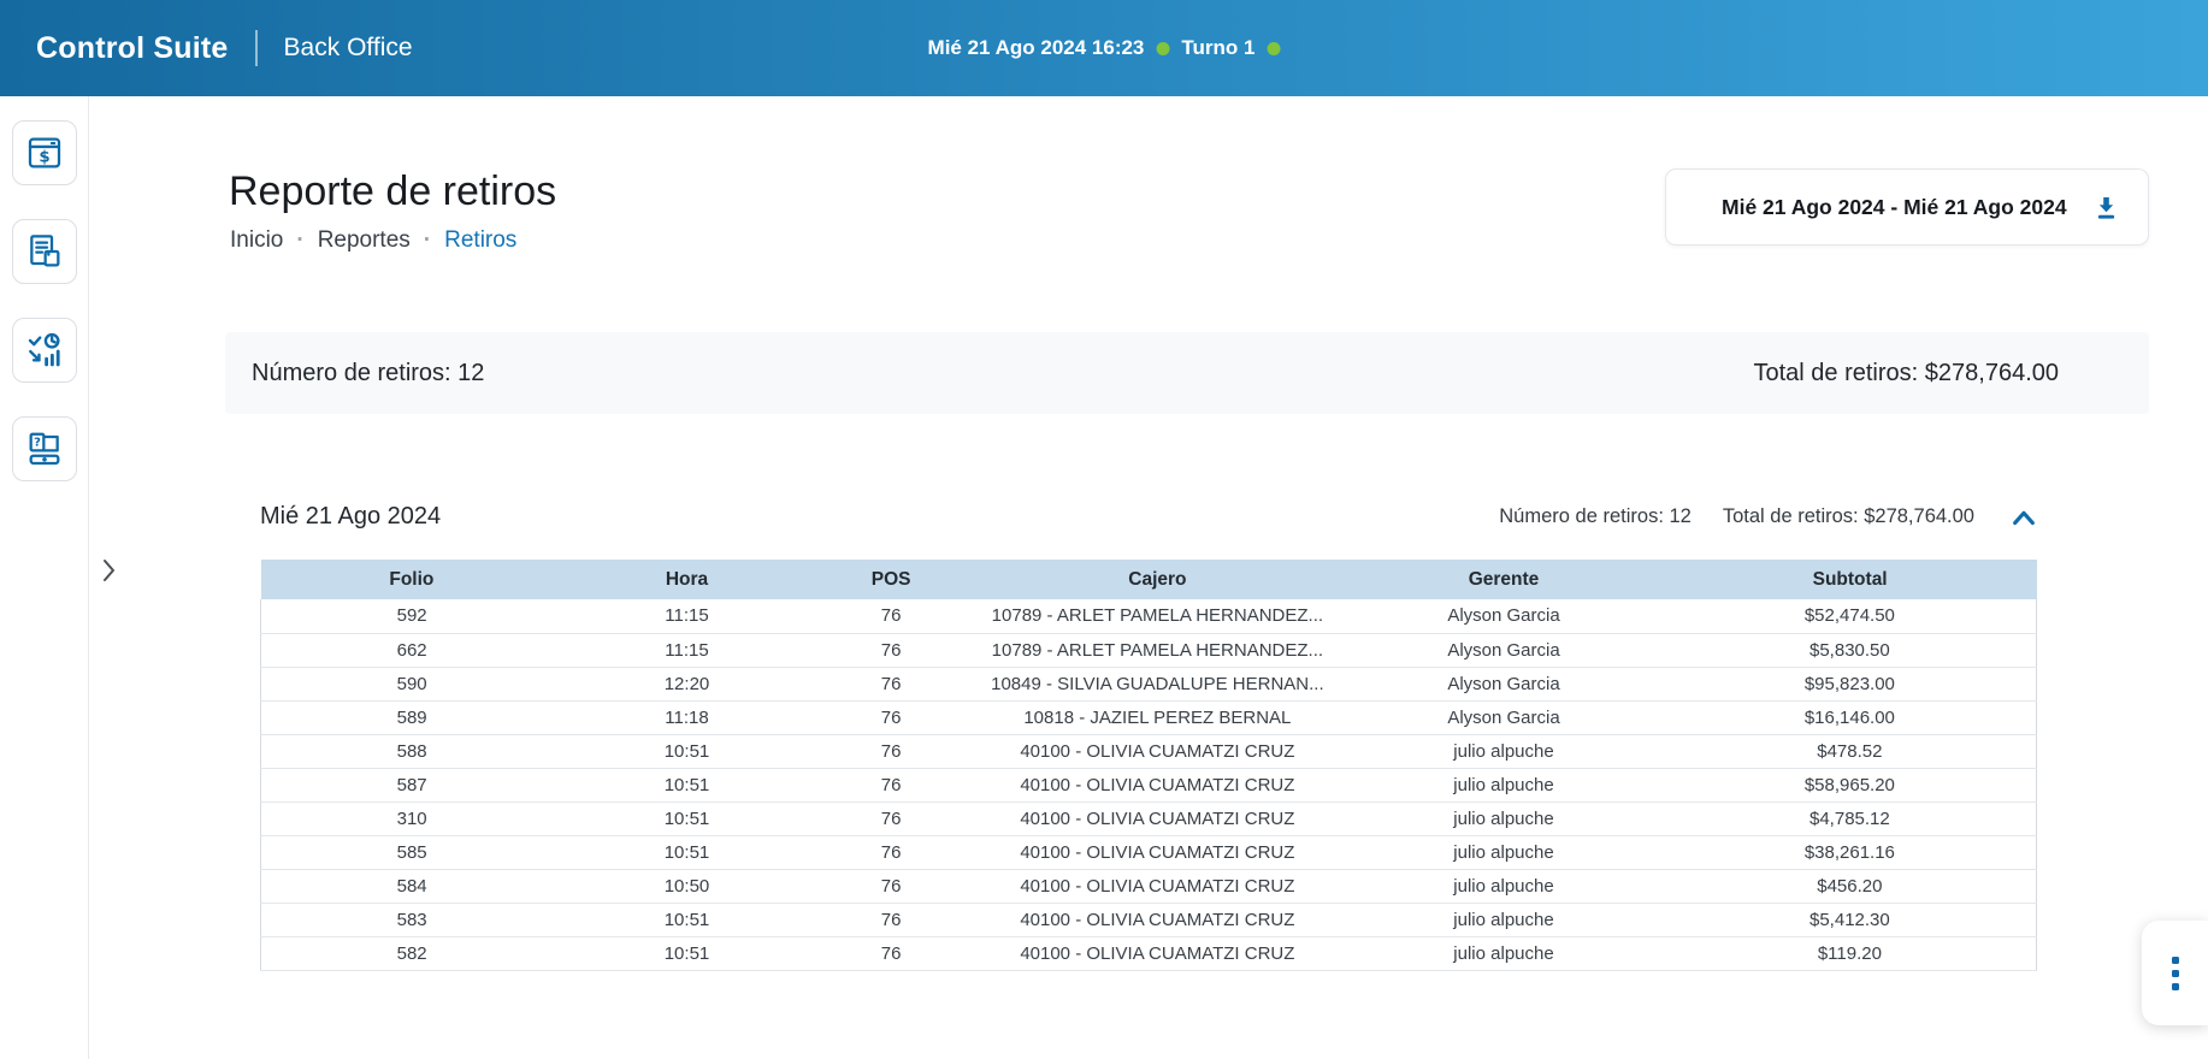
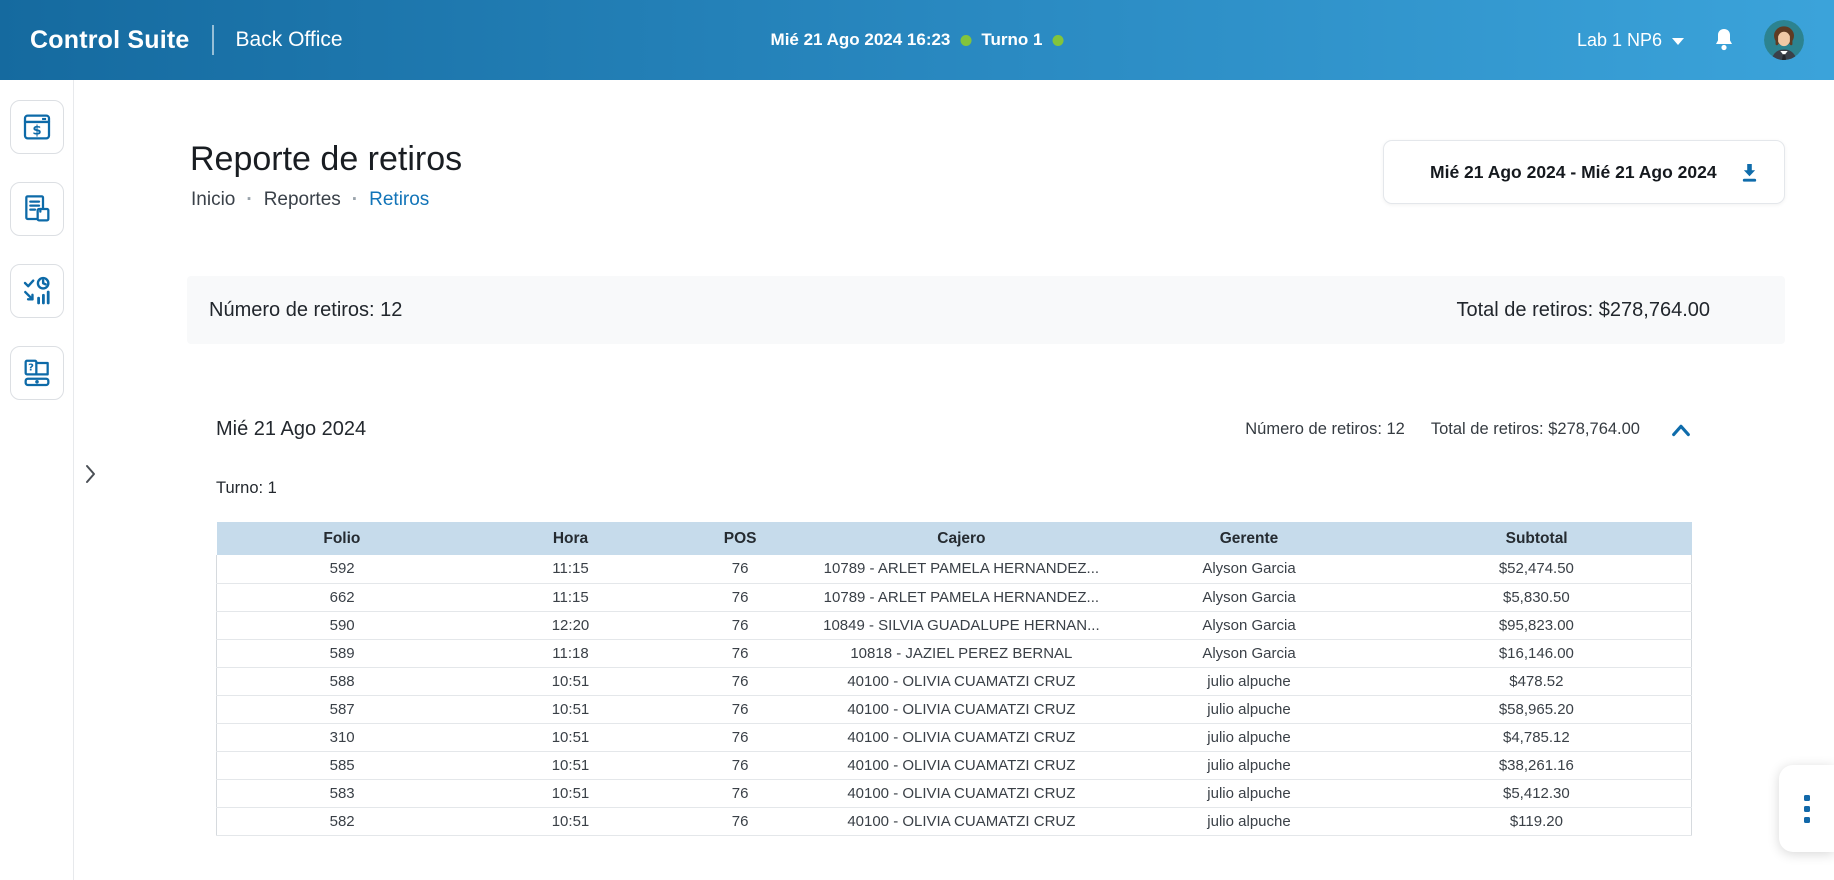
  Control Suite
  Back Office
  Mié 21 Ago 2024 16:23
  Turno 1
+ Lab 1 NP6
  $
  ?
  Reporte de retiros
  Inicio
  ·
  Reportes
  ·
  Retiros
  Mié 21 Ago 2024 - Mié 21 Ago 2024
  Número de retiros: 12
  Total de retiros: $278,764.00
  Mié 21 Ago 2024
  Número de retiros: 12
  Total de retiros: $278,764.00
+ Turno: 1
  Folio	Hora	POS	Cajero	Gerente	Subtotal
  592	11:15	76	10789 - ARLET PAMELA HERNANDEZ...	Alyson Garcia	$52,474.50
  662	11:15	76	10789 - ARLET PAMELA HERNANDEZ...	Alyson Garcia	$5,830.50
  590	12:20	76	10849 - SILVIA GUADALUPE HERNAN...	Alyson Garcia	$95,823.00
  589	11:18	76	10818 - JAZIEL PEREZ BERNAL	Alyson Garcia	$16,146.00
  588	10:51	76	40100 - OLIVIA CUAMATZI CRUZ	julio alpuche	$478.52
  587	10:51	76	40100 - OLIVIA CUAMATZI CRUZ	julio alpuche	$58,965.20
  310	10:51	76	40100 - OLIVIA CUAMATZI CRUZ	julio alpuche	$4,785.12
  585	10:51	76	40100 - OLIVIA CUAMATZI CRUZ	julio alpuche	$38,261.16
- 584	10:50	76	40100 - OLIVIA CUAMATZI CRUZ	julio alpuche	$456.20
  583	10:51	76	40100 - OLIVIA CUAMATZI CRUZ	julio alpuche	$5,412.30
  582	10:51	76	40100 - OLIVIA CUAMATZI CRUZ	julio alpuche	$119.20
